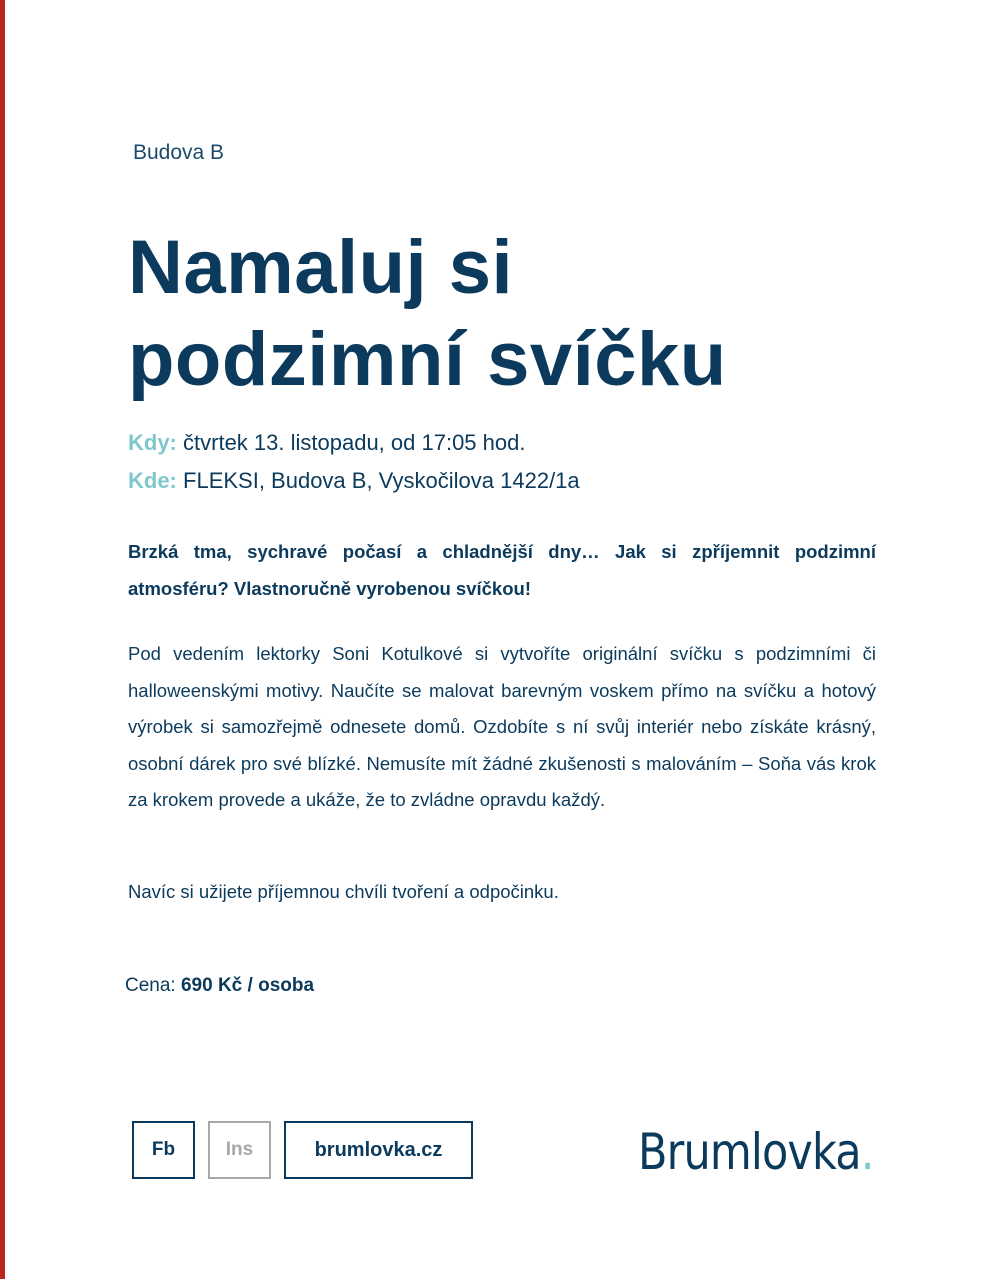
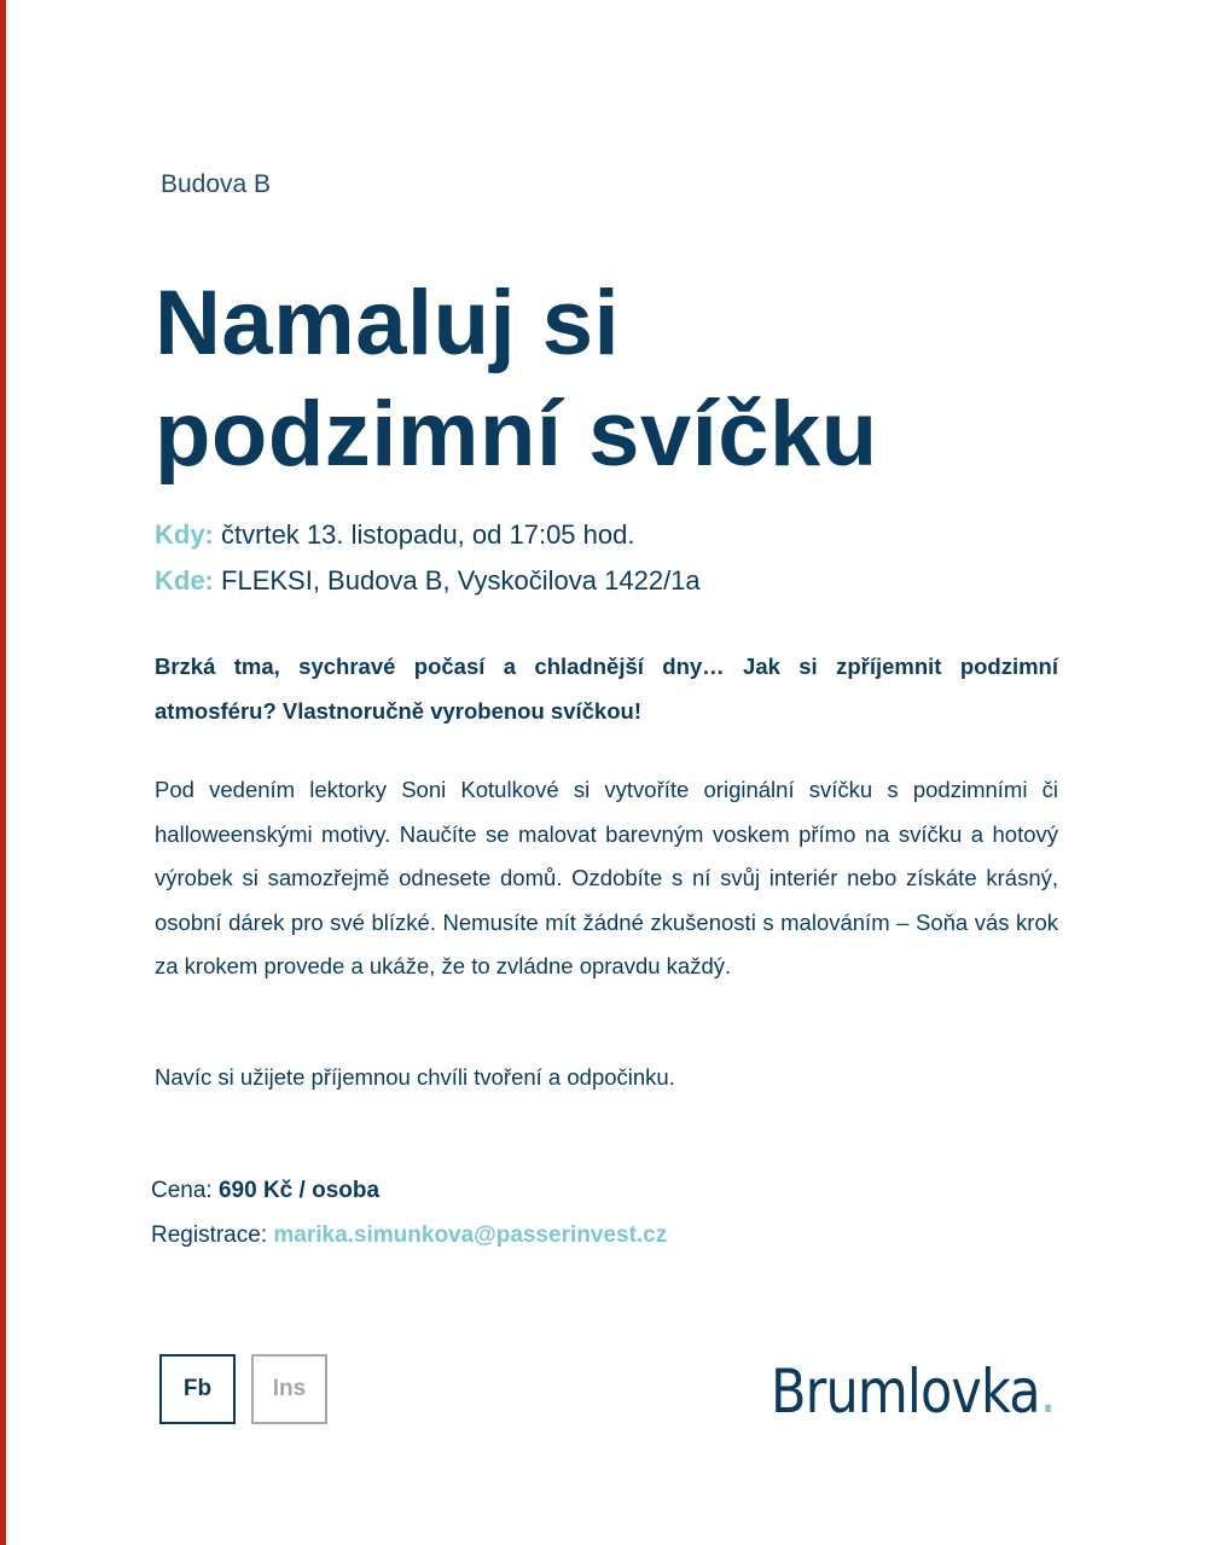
  Budova B
  Namaluj si
  podzimní svíčku
  Kdy: čtvrtek 13. listopadu, od 17:05 hod.
  Kde: FLEKSI, Budova B, Vyskočilova 1422/1a
  Brzká tma, sychravé počasí a chladnější dny… Jak si zpříjemnit podzimní atmosféru? Vlastnoručně vyrobenou svíčkou!
  Pod vedením lektorky Soni Kotulkové si vytvoříte originální svíčku s podzimními či halloweenskými motivy. Naučíte se malovat barevným voskem přímo na svíčku a hotový výrobek si samozřejmě odnesete domů. Ozdobíte s ní svůj interiér nebo získáte krásný, osobní dárek pro své blízké. Nemusíte mít žádné zkušenosti s malováním – Soňa vás krok za krokem provede a ukáže, že to zvládne opravdu každý.
  Navíc si užijete příjemnou chvíli tvoření a odpočinku.
  Cena: 690 Kč / osoba
+ Registrace: marika.simunkova@passerinvest.cz
  Fb
  Ins
- brumlovka.cz
  Brumlovka.
